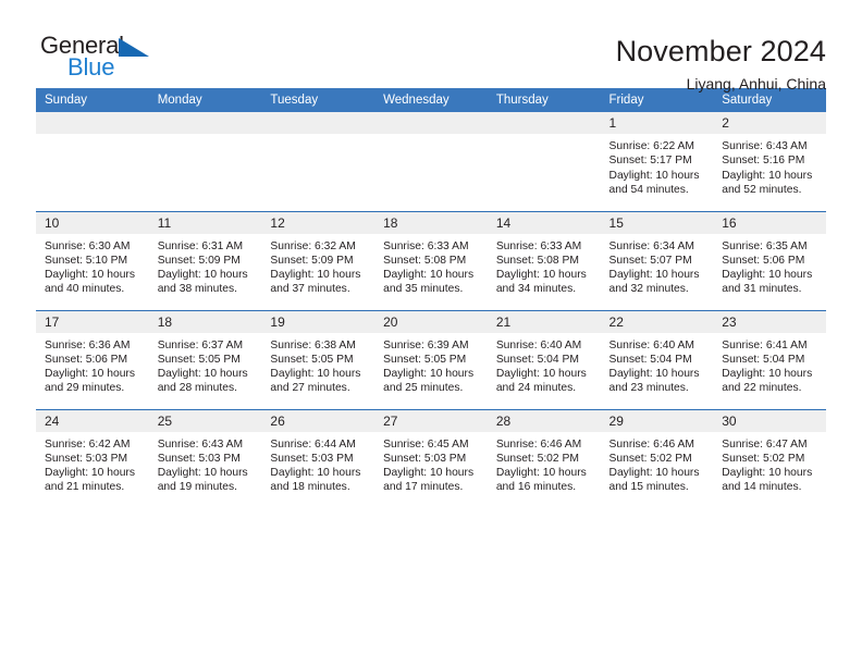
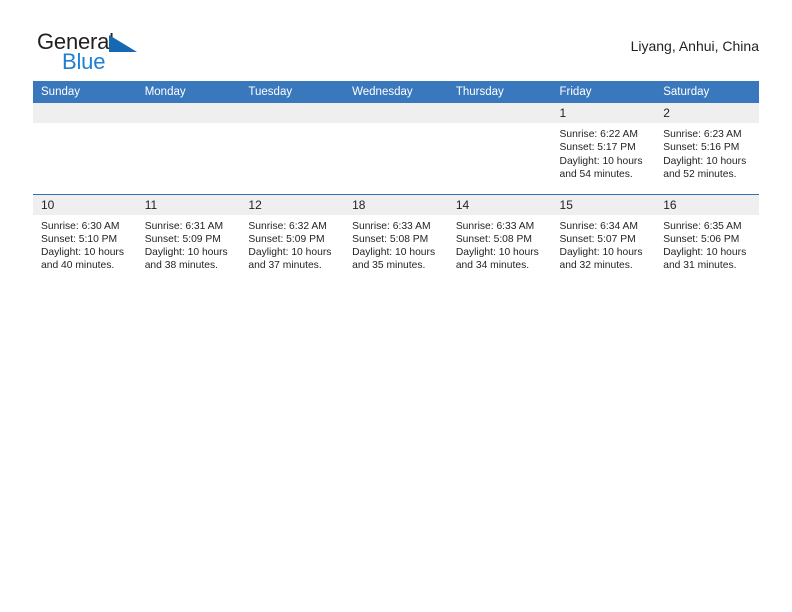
  General
  Blue
- November 2024
  Liyang, Anhui, China
  Sunday	Monday	Tuesday	Wednesday	Thursday	Friday	Saturday
- 					1Sunrise: 6:22 AMSunset: 5:17 PMDaylight: 10 hours and 54 minutes.	2Sunrise: 6:43 AMSunset: 5:16 PMDaylight: 10 hours and 52 minutes.
+ 					1Sunrise: 6:22 AMSunset: 5:17 PMDaylight: 10 hours and 54 minutes.	2Sunrise: 6:23 AMSunset: 5:16 PMDaylight: 10 hours and 52 minutes.
  10Sunrise: 6:30 AMSunset: 5:10 PMDaylight: 10 hours and 40 minutes.	11Sunrise: 6:31 AMSunset: 5:09 PMDaylight: 10 hours and 38 minutes.	12Sunrise: 6:32 AMSunset: 5:09 PMDaylight: 10 hours and 37 minutes.	18Sunrise: 6:33 AMSunset: 5:08 PMDaylight: 10 hours and 35 minutes.	14Sunrise: 6:33 AMSunset: 5:08 PMDaylight: 10 hours and 34 minutes.	15Sunrise: 6:34 AMSunset: 5:07 PMDaylight: 10 hours and 32 minutes.	16Sunrise: 6:35 AMSunset: 5:06 PMDaylight: 10 hours and 31 minutes.
- 17Sunrise: 6:36 AMSunset: 5:06 PMDaylight: 10 hours and 29 minutes.	18Sunrise: 6:37 AMSunset: 5:05 PMDaylight: 10 hours and 28 minutes.	19Sunrise: 6:38 AMSunset: 5:05 PMDaylight: 10 hours and 27 minutes.	20Sunrise: 6:39 AMSunset: 5:05 PMDaylight: 10 hours and 25 minutes.	21Sunrise: 6:40 AMSunset: 5:04 PMDaylight: 10 hours and 24 minutes.	22Sunrise: 6:40 AMSunset: 5:04 PMDaylight: 10 hours and 23 minutes.	23Sunrise: 6:41 AMSunset: 5:04 PMDaylight: 10 hours and 22 minutes.
- 24Sunrise: 6:42 AMSunset: 5:03 PMDaylight: 10 hours and 21 minutes.	25Sunrise: 6:43 AMSunset: 5:03 PMDaylight: 10 hours and 19 minutes.	26Sunrise: 6:44 AMSunset: 5:03 PMDaylight: 10 hours and 18 minutes.	27Sunrise: 6:45 AMSunset: 5:03 PMDaylight: 10 hours and 17 minutes.	28Sunrise: 6:46 AMSunset: 5:02 PMDaylight: 10 hours and 16 minutes.	29Sunrise: 6:46 AMSunset: 5:02 PMDaylight: 10 hours and 15 minutes.	30Sunrise: 6:47 AMSunset: 5:02 PMDaylight: 10 hours and 14 minutes.
